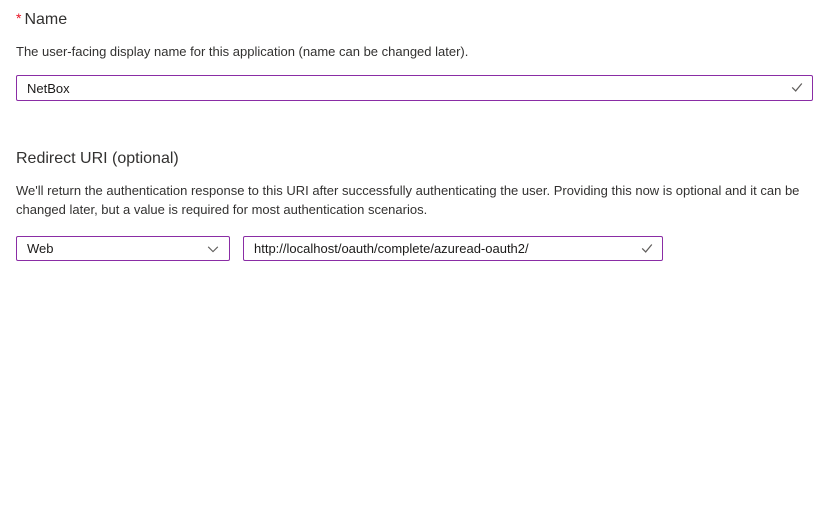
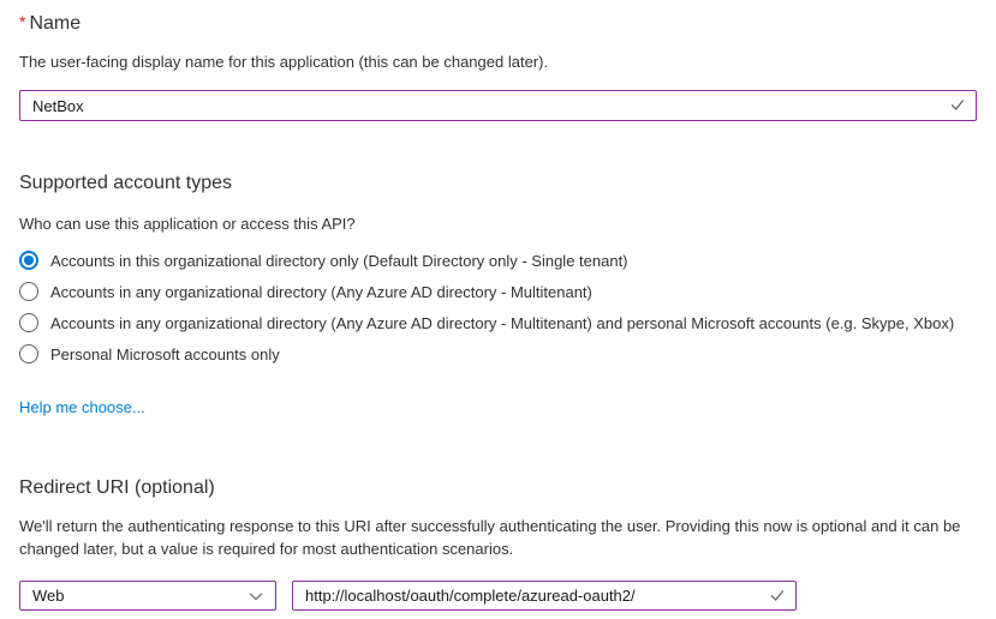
  * Name
- The user-facing display name for this application (name can be changed later).
+ The user-facing display name for this application (this can be changed later).
  NetBox
+ Supported account types
+ Who can use this application or access this API?
+ Accounts in this organizational directory only (Default Directory only - Single tenant)
+ Accounts in any organizational directory (Any Azure AD directory - Multitenant)
+ Accounts in any organizational directory (Any Azure AD directory - Multitenant) and personal Microsoft accounts (e.g. Skype, Xbox)
+ Personal Microsoft accounts only
+ Help me choose...
  Redirect URI (optional)
- We'll return the authentication response to this URI after successfully authenticating the user. Providing this now is optional and it can be changed later, but a value is required for most authentication scenarios.
+ We'll return the authenticating response to this URI after successfully authenticating the user. Providing this now is optional and it can be changed later, but a value is required for most authentication scenarios.
  Web
  http://localhost/oauth/complete/azuread-oauth2/
